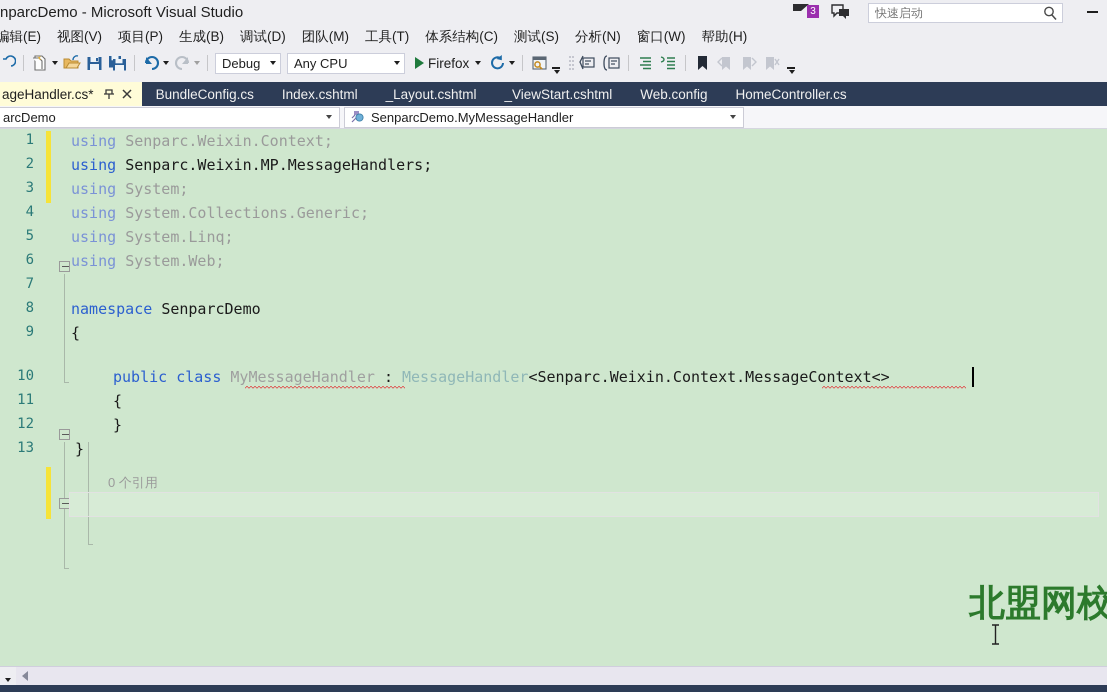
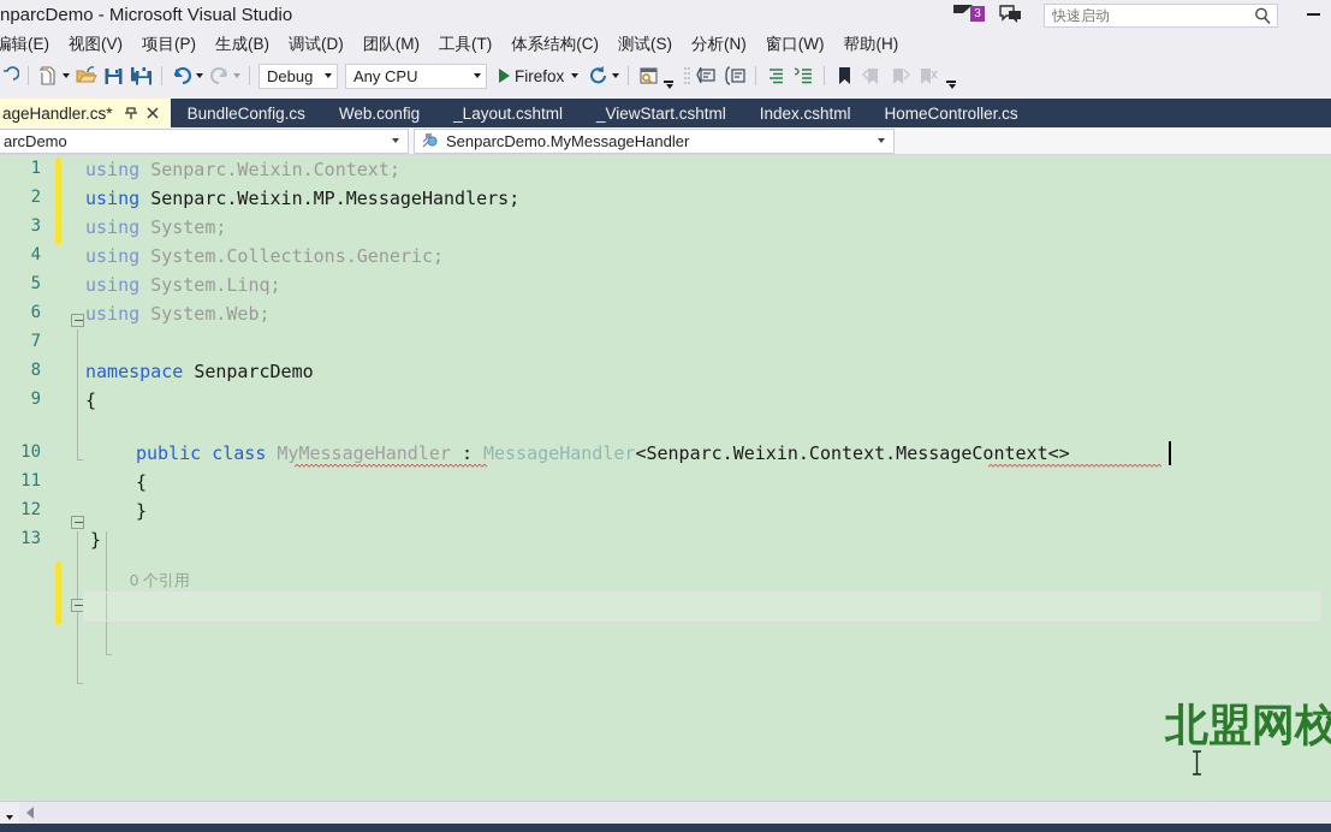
  nparcDemo - Microsoft Visual Studio
  3
  快速启动
  编辑(E)
  视图(V)
  项目(P)
  生成(B)
  调试(D)
  团队(M)
  工具(T)
  体系结构(C)
  测试(S)
  分析(N)
  窗口(W)
  帮助(H)
  Debug
  Any CPU
  Firefox
  ageHandler.cs*
  BundleConfig.cs
- Index.cshtml
+ Web.config
  _Layout.cshtml
  _ViewStart.cshtml
- Web.config
+ Index.cshtml
  HomeController.cs
  arcDemo
  SenparcDemo.MyMessageHandler
  1
  2
  3
  4
  5
  6
  7
  8
  9
  10
  11
  12
  13
  using Senparc.Weixin.Context;
  using Senparc.Weixin.MP.MessageHandlers;
  using System;
  using System.Collections.Generic;
  using System.Linq;
  using System.Web;
  namespace SenparcDemo
  {
  0 个引用
  public class MyMessageHandler : MessageHandler<Senparc.Weixin.Context.MessageContext<>
  {
  }
  }
  北盟网校
